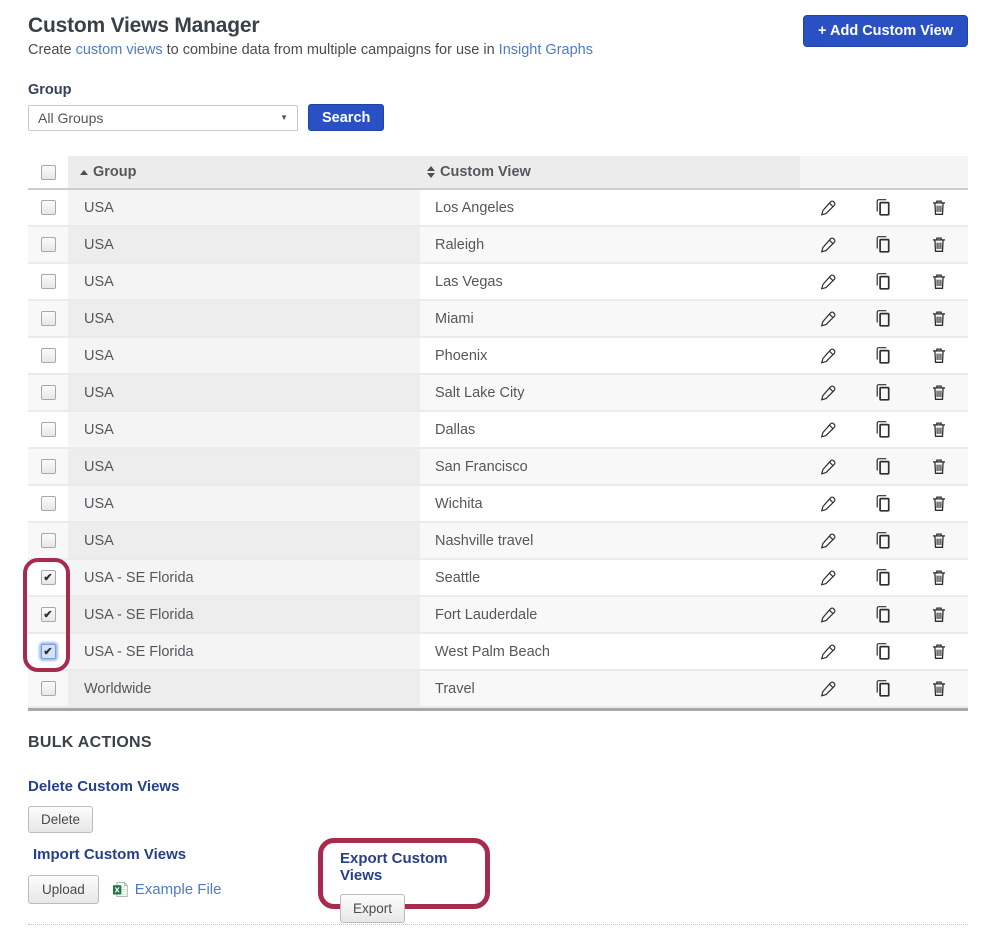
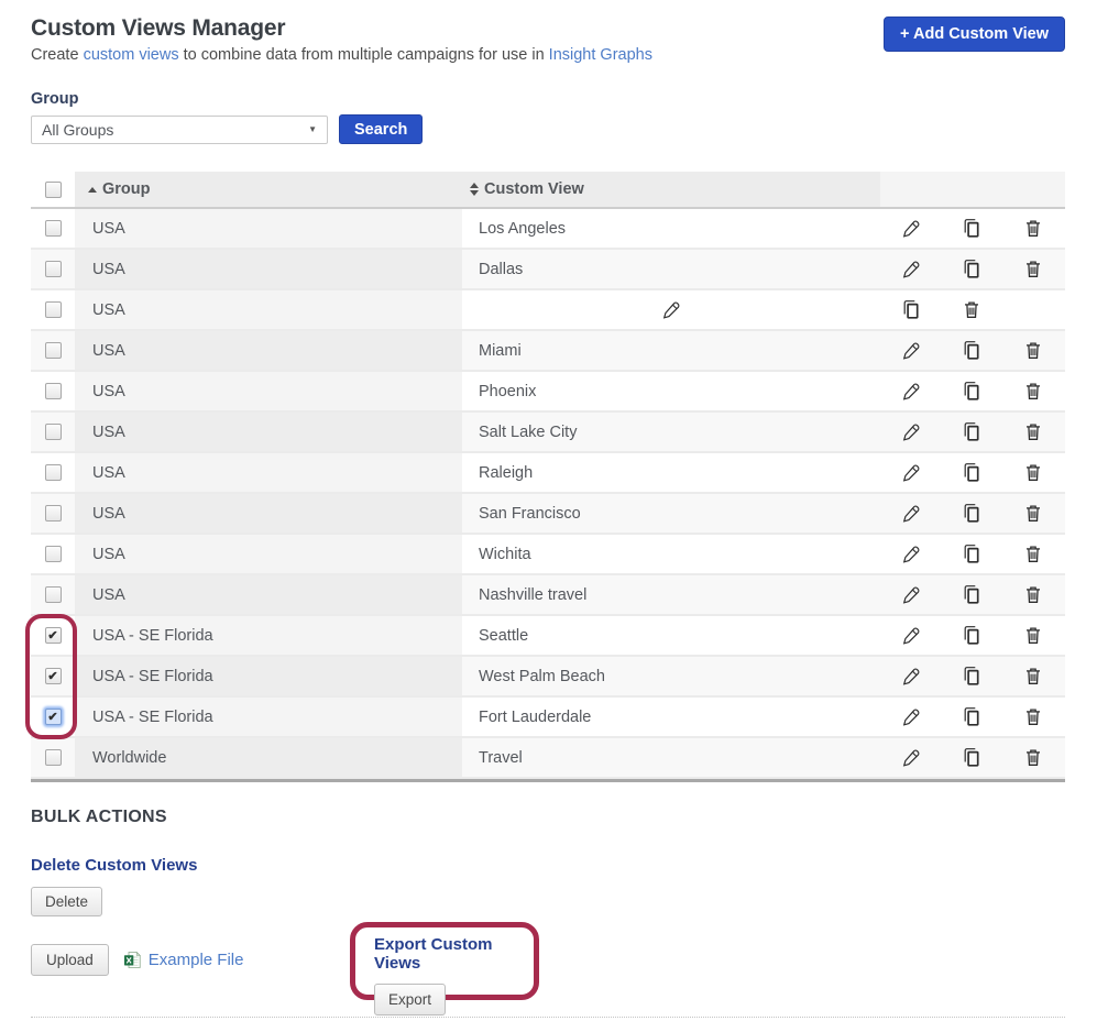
  Custom Views Manager
  Create custom views to combine data from multiple campaigns for use in Insight Graphs
  + Add Custom View
  Group
  All Groups
  ▼
  Search
  Group
  Custom View
  USA
  Los Angeles
  USA
- Raleigh
+ Dallas
  USA
- Las Vegas
  USA
  Miami
  USA
  Phoenix
  USA
  Salt Lake City
  USA
- Dallas
+ Raleigh
  USA
  San Francisco
  USA
  Wichita
  USA
  Nashville travel
  USA - SE Florida
  Seattle
  USA - SE Florida
- Fort Lauderdale
+ West Palm Beach
  USA - SE Florida
- West Palm Beach
+ Fort Lauderdale
  Worldwide
  Travel
  BULK ACTIONS
  Delete Custom Views
  Delete
- Import Custom Views
  Upload
  Example File
  Export Custom Views
  Export
